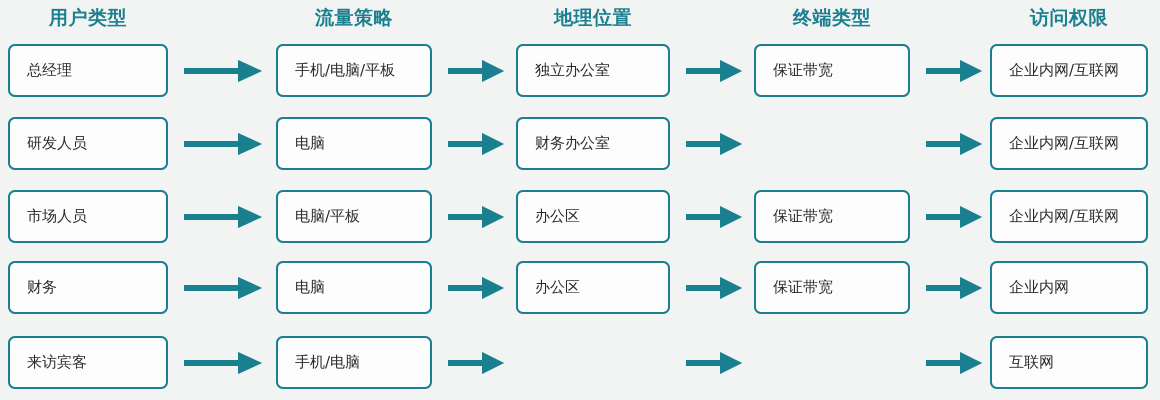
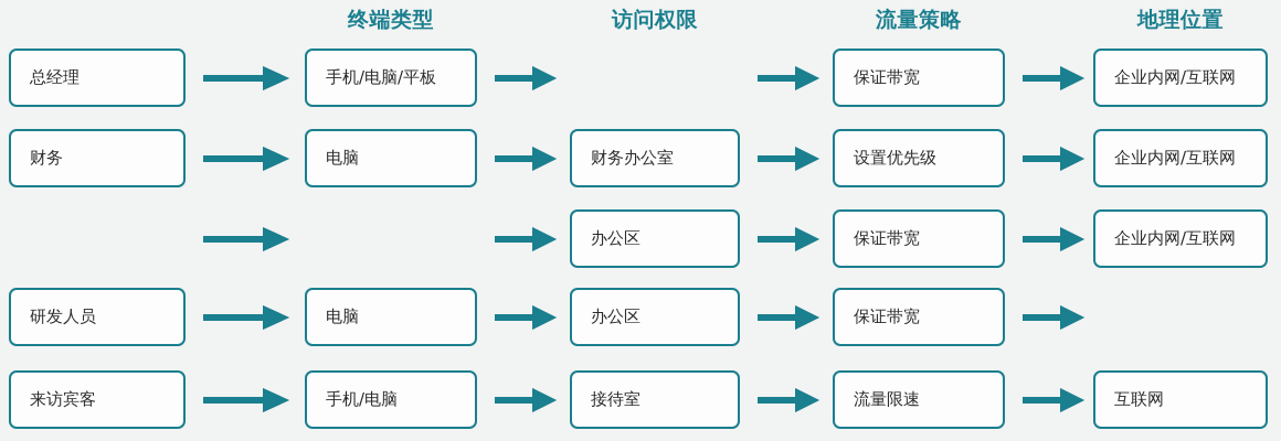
- 用户类型
- 流量策略
+ 终端类型
- 地理位置
+ 访问权限
- 终端类型
+ 流量策略
- 访问权限
+ 地理位置
  总经理
  手机/电脑/平板
- 独立办公室
  保证带宽
  企业内网/互联网
- 研发人员
+ 财务
  电脑
  财务办公室
+ 设置优先级
  企业内网/互联网
- 市场人员
- 电脑/平板
  办公区
  保证带宽
  企业内网/互联网
- 财务
+ 研发人员
  电脑
  办公区
  保证带宽
- 企业内网
  来访宾客
  手机/电脑
+ 接待室
+ 流量限速
  互联网
